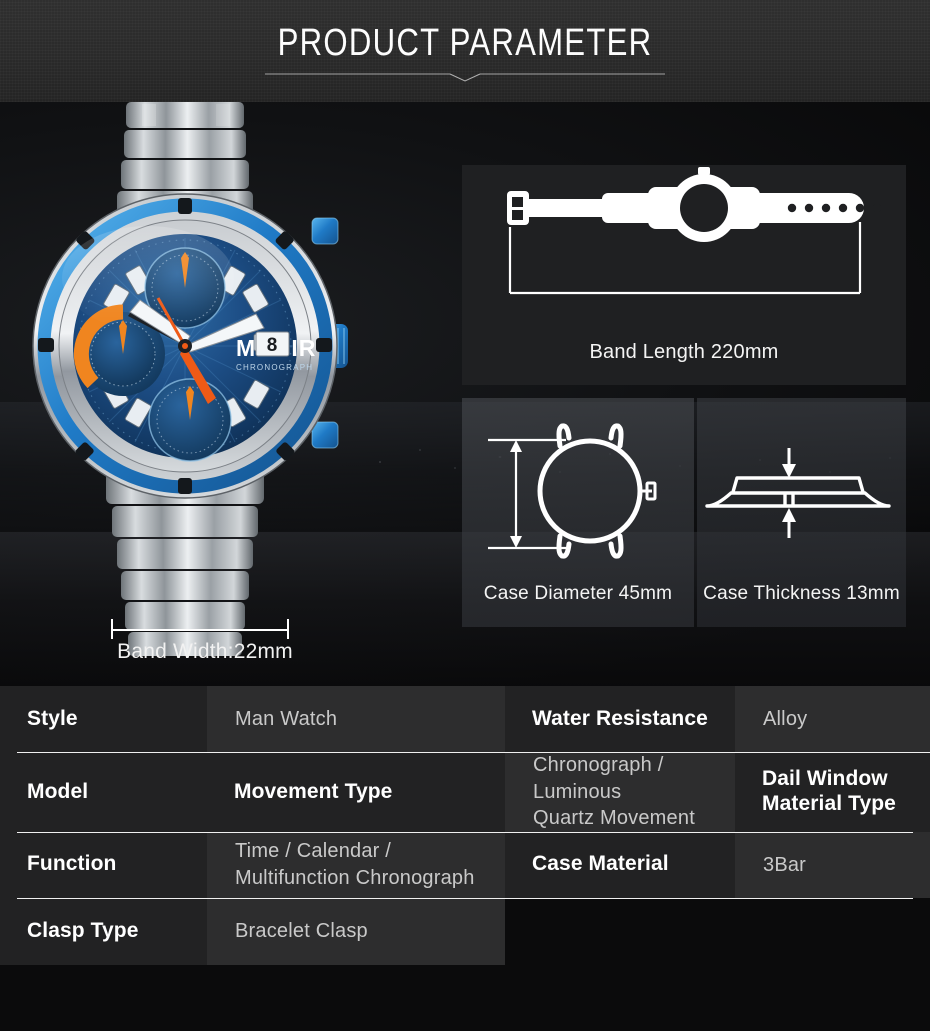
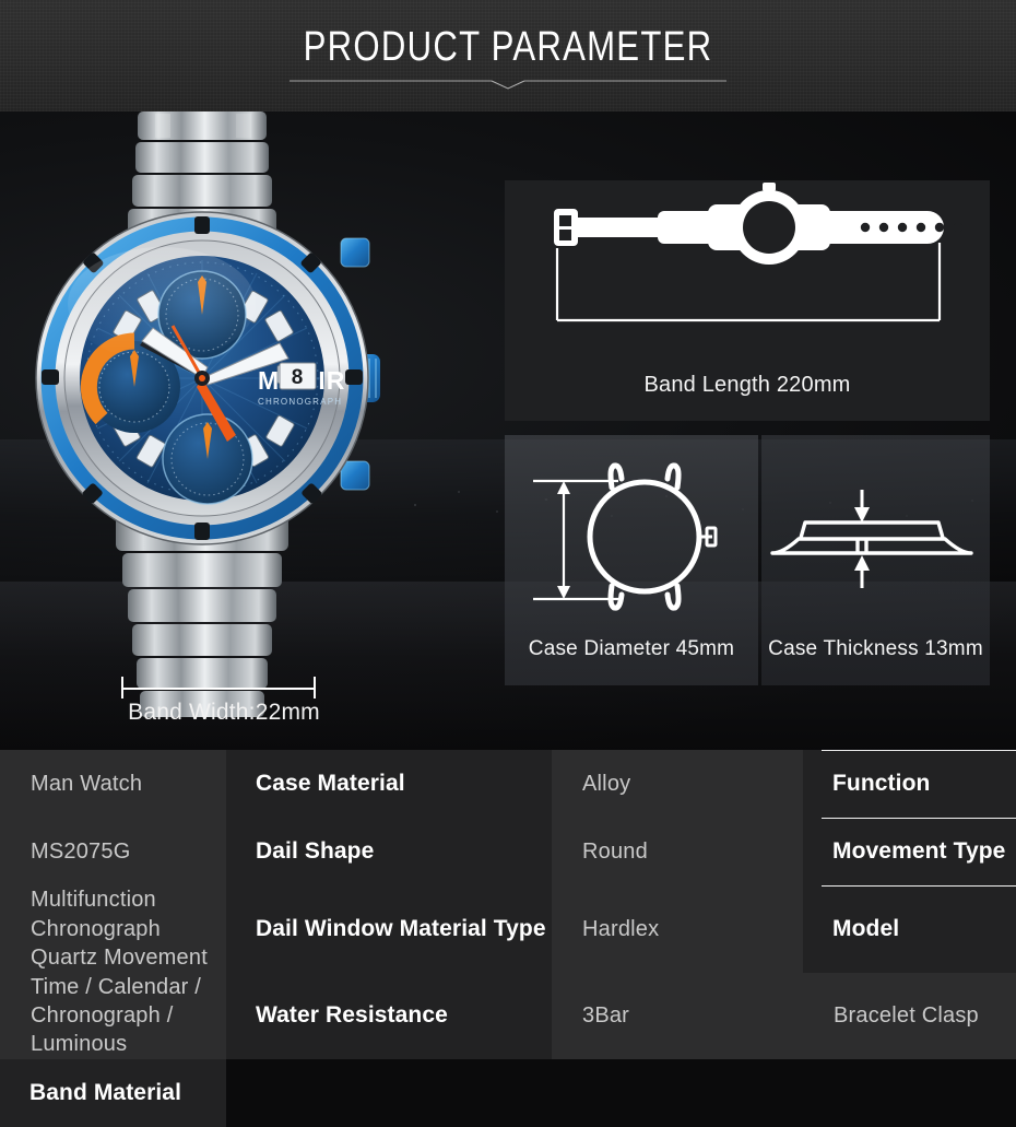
  PRODUCT PARAMETER
  CHRONOGRAPH
  8
  Band Width:22mm
  Band Length 220mm
  Case Diameter 45mm
  Case Thickness 13mm
- Style
  Man Watch
- Water Resistance
+ Case Material
  Alloy
- Model
+ Function
+ MS2075G
+ Dail Shape
+ Round
  Movement Type
- Chronograph / Luminous
+ Multifunction Chronograph
  Quartz Movement
  Dail Window Material Type
+ Hardlex
- Function
+ Model
  Time / Calendar /
- Multifunction Chronograph
+ Chronograph / Luminous
- Case Material
+ Water Resistance
  3Bar
- Clasp Type
  Bracelet Clasp
+ Band Material
